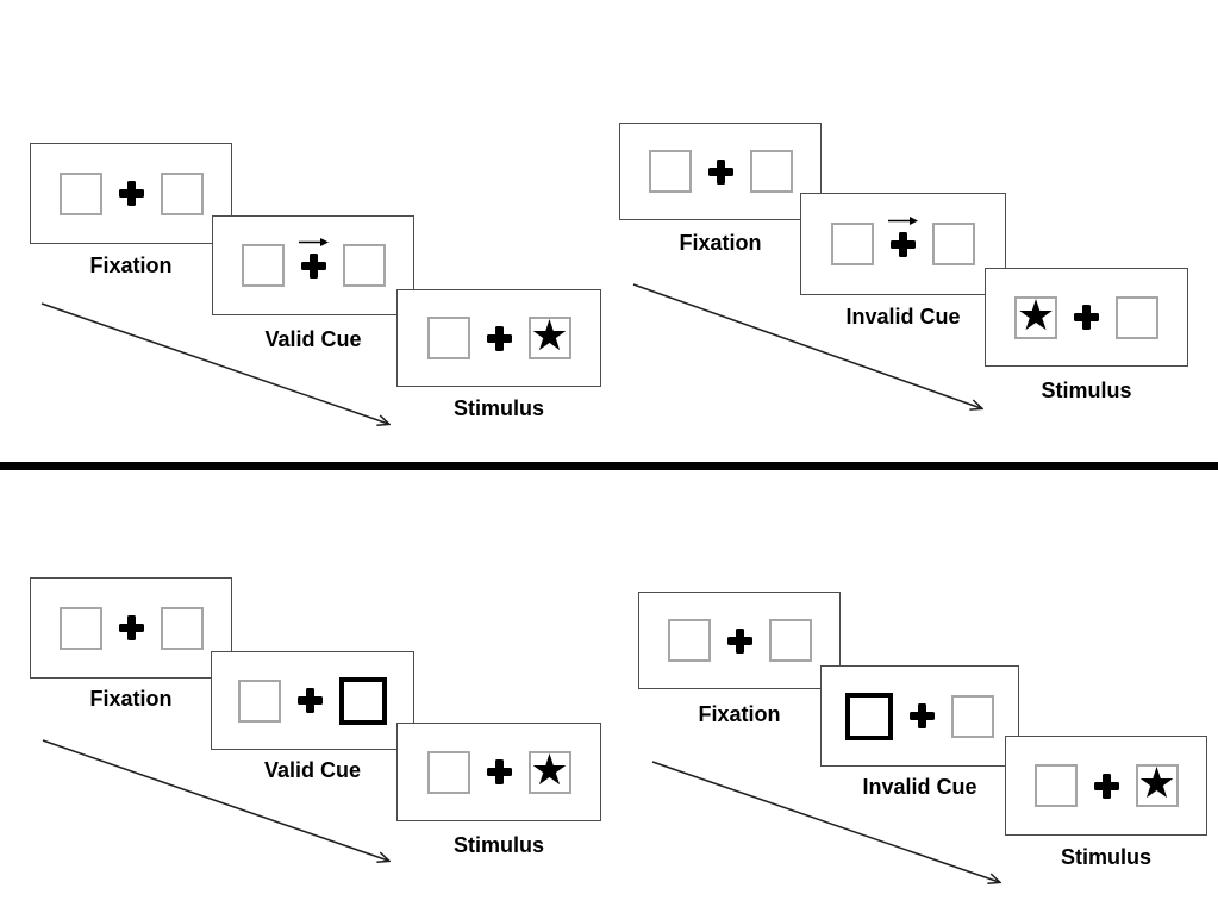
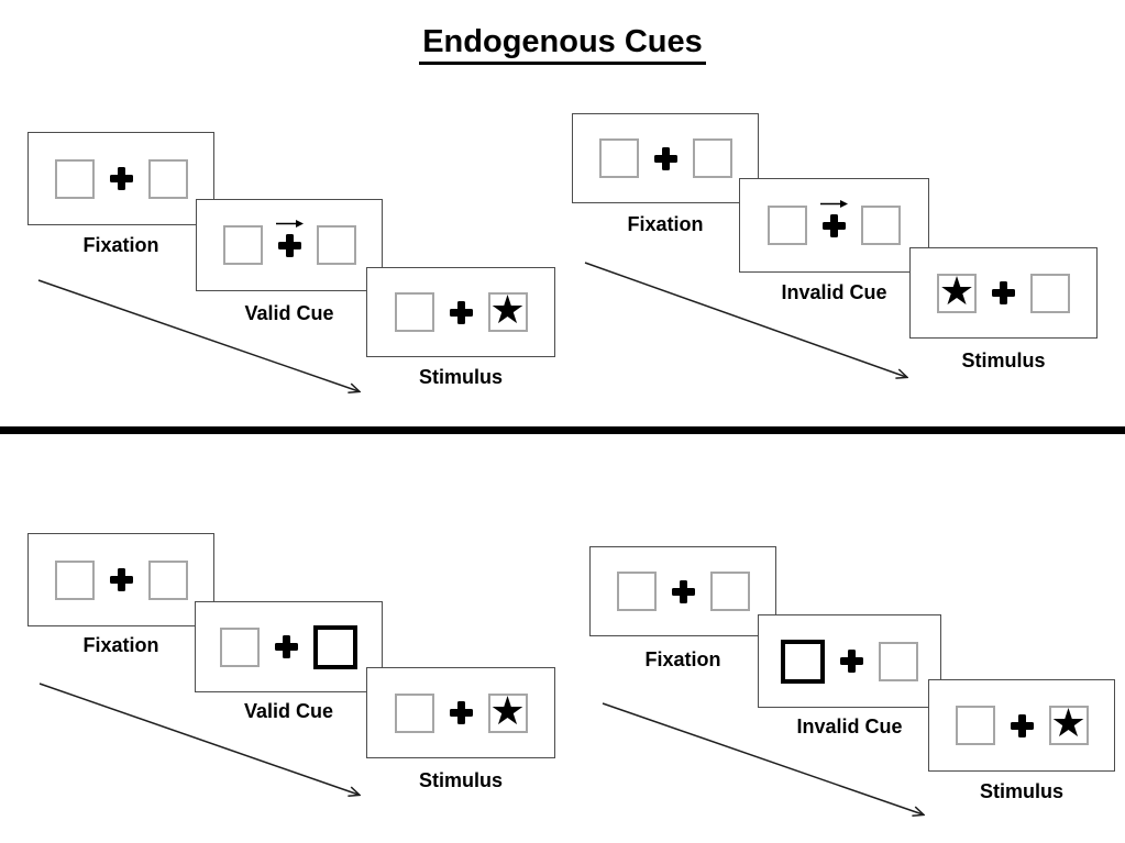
+ Endogenous Cues
  Fixation
  Valid Cue
  ★
  Stimulus
  Fixation
  Invalid Cue
  ★
  Stimulus
  Fixation
  Valid Cue
  ★
  Stimulus
  Fixation
  Invalid Cue
  ★
  Stimulus
